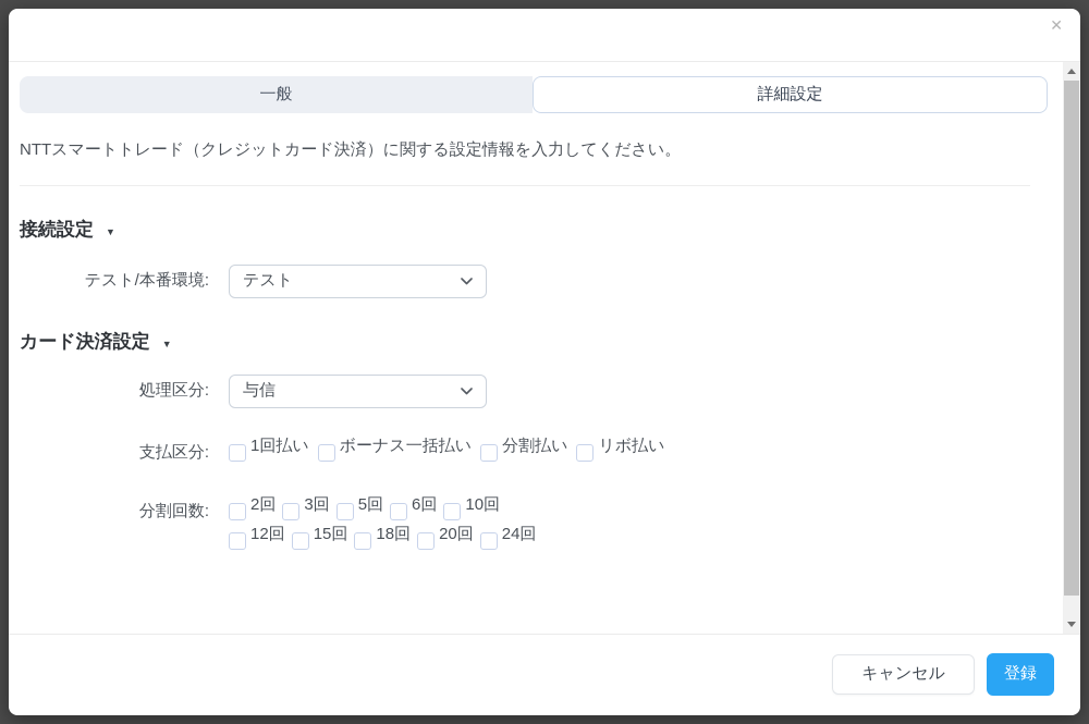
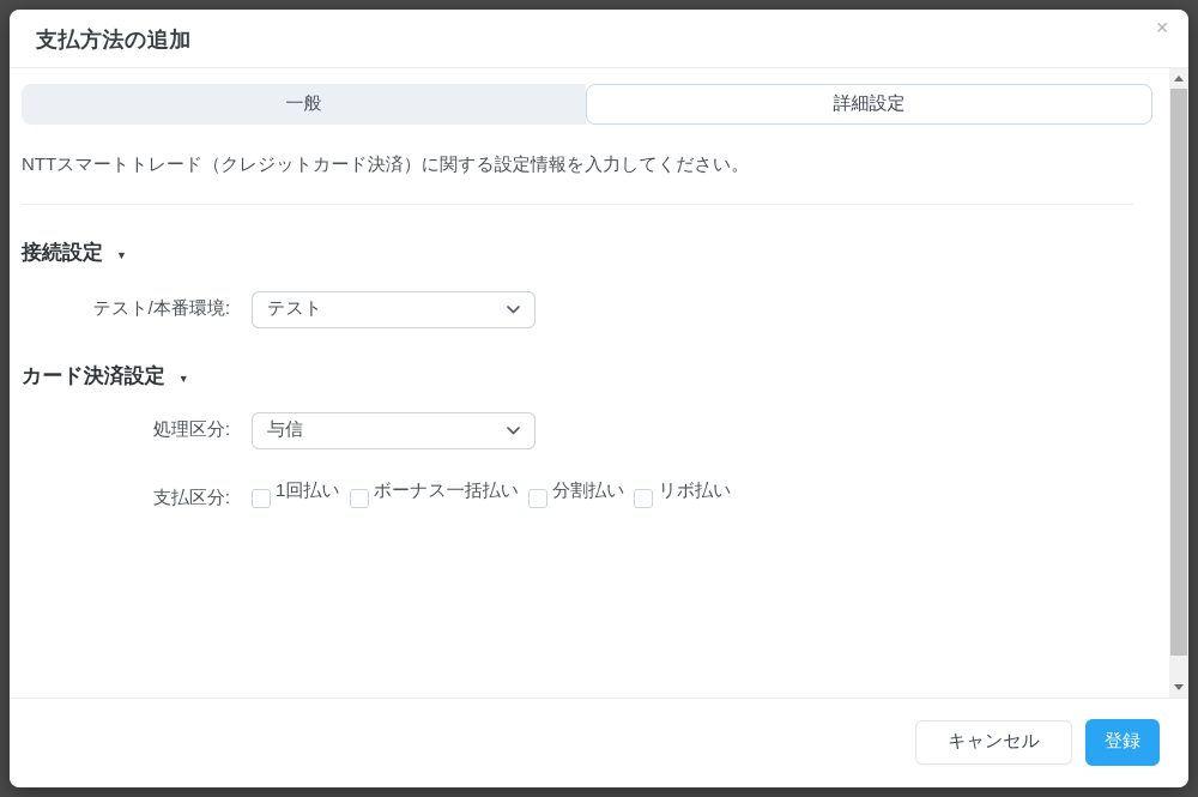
+ 支払方法の追加
  ✕
  一般
  詳細設定
  NTTスマートトレード（クレジットカード決済）に関する設定情報を入力してください。
  接続設定
  ▼
  テスト/本番環境:
  テスト
  カード決済設定
  ▼
  処理区分:
  与信
  支払区分:
  1回払い
  ボーナス一括払い
  分割払い
  リボ払い
- 分割回数:
- 2回
- 3回
- 5回
- 6回
- 10回
- 12回
- 15回
- 18回
- 20回
- 24回
  キャンセル
  登録
